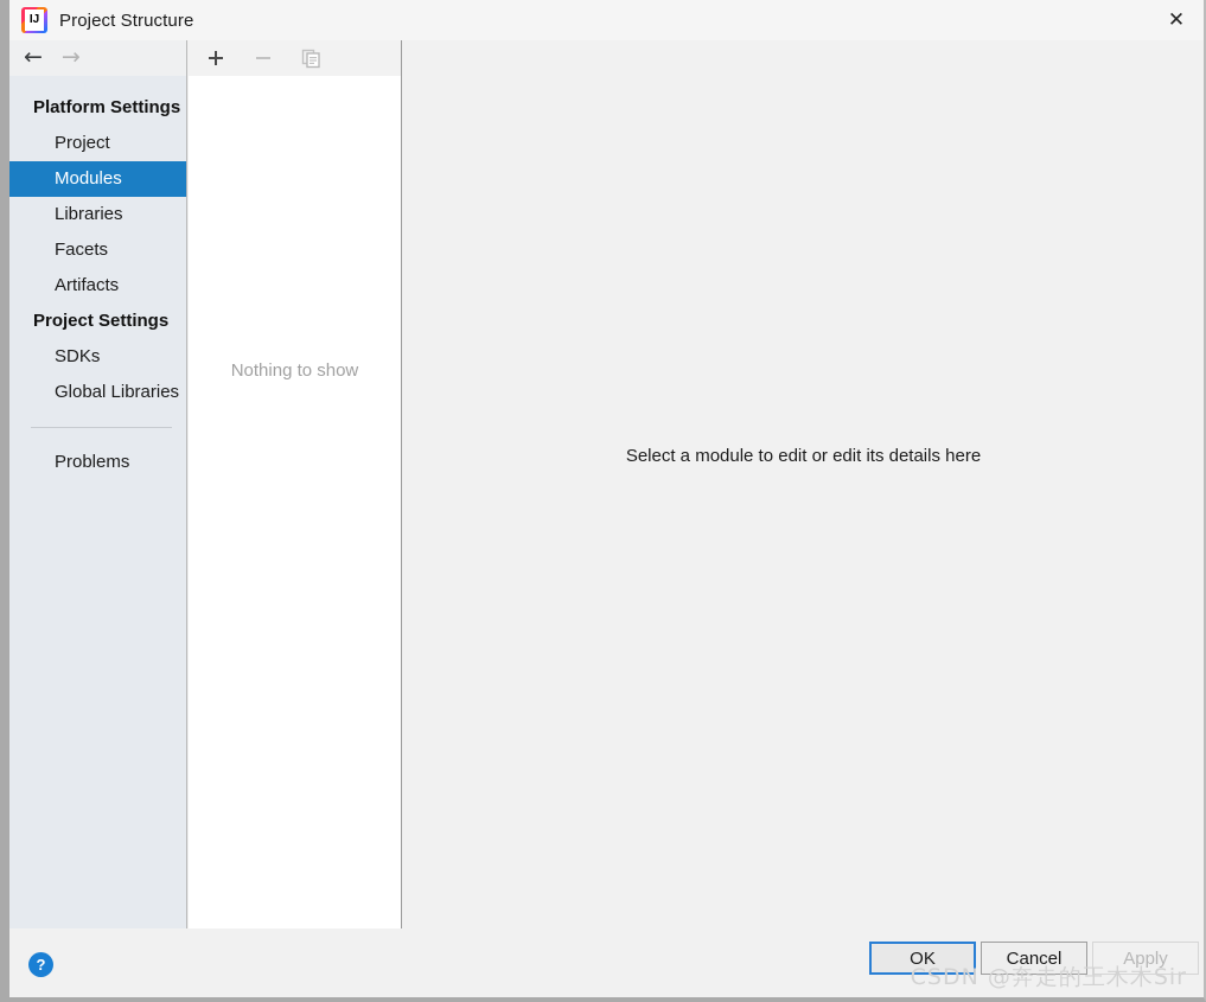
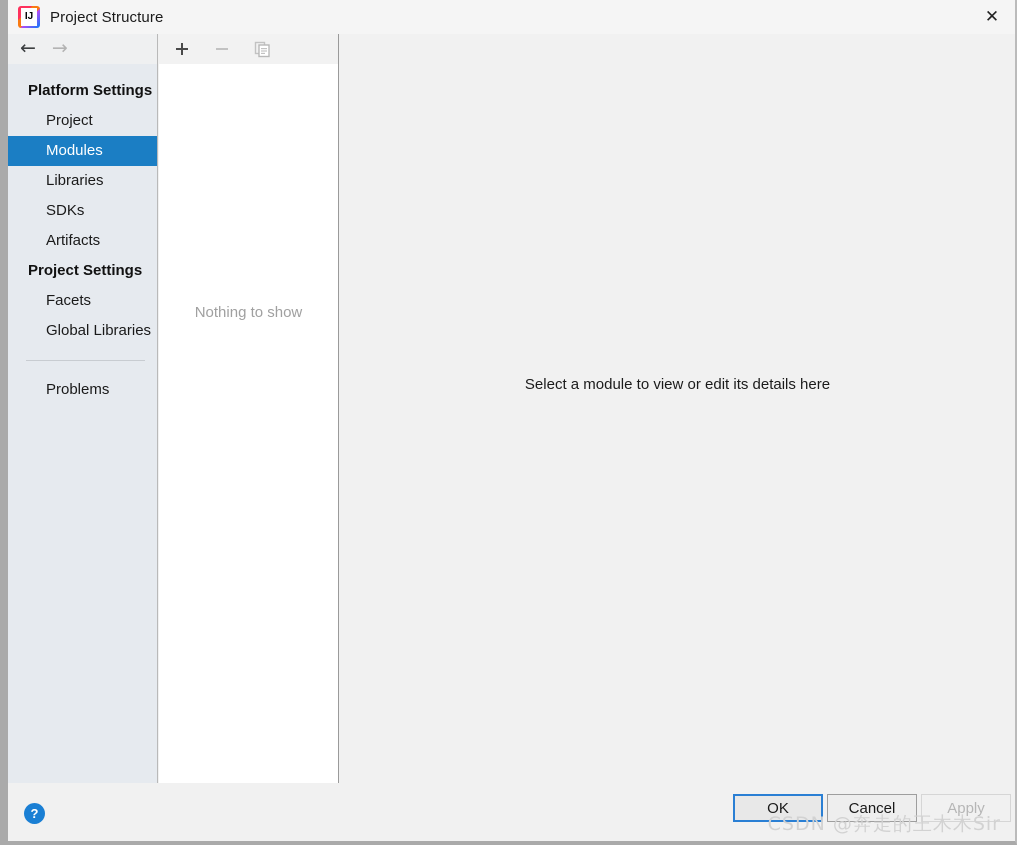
  Project Structure
  ✕
  ←
  →
  Platform Settings
  Project
  Modules
  Libraries
- Facets
+ SDKs
  Artifacts
  Project Settings
- SDKs
+ Facets
  Global Libraries
  Problems
  Nothing to show
- Select a module to edit or edit its details here
+ Select a module to view or edit its details here
  ?
  OK
  Cancel
  Apply
  CSDN @奔走的王木木Sir
